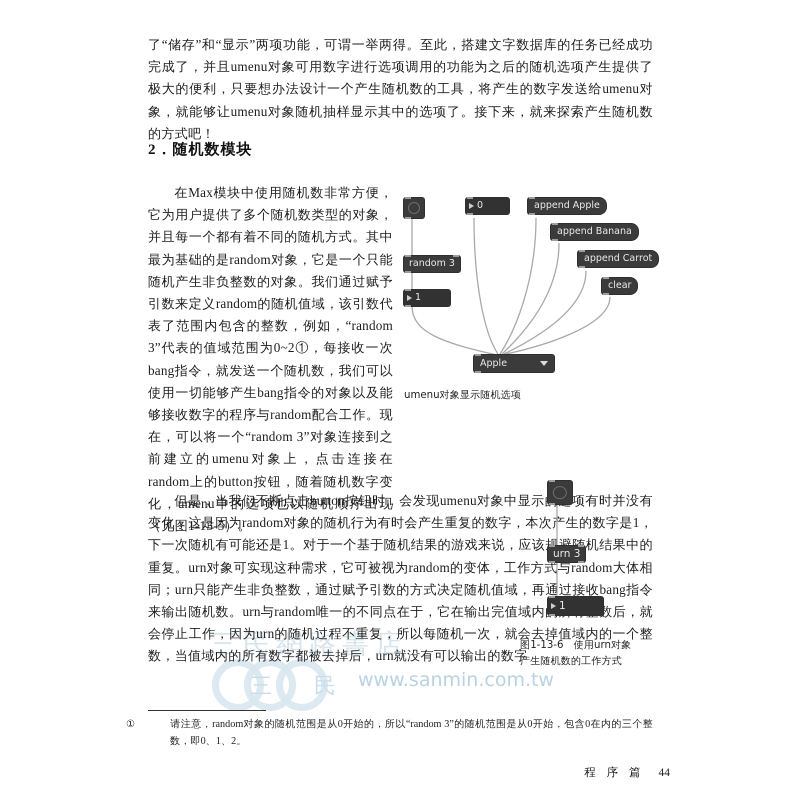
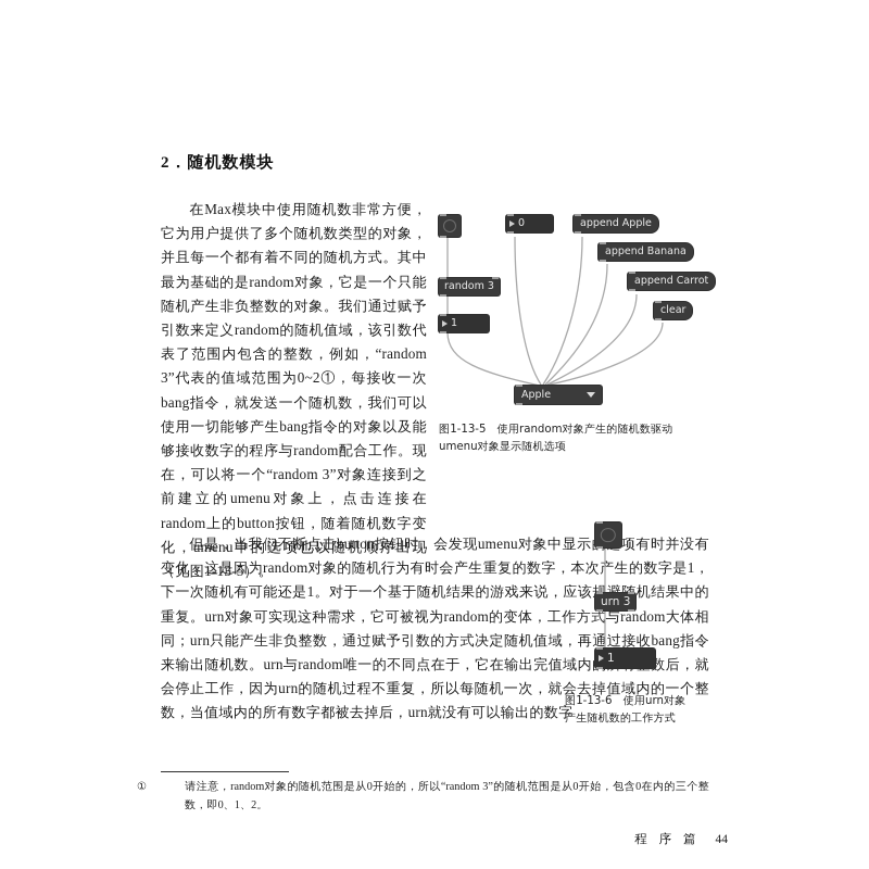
- 三
- 民
- 三民網路書店
- www.sanmin.com.tw
- 了“储存”和“显示”两项功能，可谓一举两得。至此，搭建文字数据库的任务已经成功完成了，并且umenu对象可用数字进行选项调用的功能为之后的随机选项产生提供了极大的便利，只要想办法设计一个产生随机数的工具，将产生的数字发送给umenu对象，就能够让umenu对象随机抽样显示其中的选项了。接下来，就来探索产生随机数的方式吧！
  2．随机数模块
  在Max模块中使用随机数非常方便，它为用户提供了多个随机数类型的对象，并且每一个都有着不同的随机方式。其中最为基础的是random对象，它是一个只能随机产生非负整数的对象。我们通过赋予引数来定义random的随机值域，该引数代表了范围内包含的整数，例如，“random 3”代表的值域范围为0~2①，每接收一次bang指令，就发送一个随机数，我们可以使用一切能够产生bang指令的对象以及能够接收数字的程序与random配合工作。现在，可以将一个“random 3”对象连接到之前建立的umenu对象上，点击连接在random上的button按钮，随着随机数字变化，umenu中的选项也以随机顺序出现（见图1-13-5）。
  random 3
  1
  0
  append Apple
  append Banana
  append Carrot
  clear
  Apple
+ 图1-13-5 使用random对象产生的随机数驱动
  umenu对象显示随机选项
  urn 3
  1
  图1-13-6 使用urn对象
  产生随机数的工作方式
  但是，当我们不断点击button按钮时，会发现umenu对象中显示项有时并没有变化，这是因为random对象的随机行为有时会产生重复的数字，本次产生的数字是1，下一次随机有可能还是1。对于一个基于随机结果的游戏来说，应该避机结果中的重复。urn对象可实现这种需求，它可被视为random的变体，工作方式与random大体相同；urn只能产生非负整数，通过赋予引数的方式决定随机值域，再通过接收bang指令来输出随机数。urn与random唯一的不同点在于，它在输出完值域内数后，就会停止工作，因为urn的随机过程不重复，所以每随机一次，就会去掉值域内的一个整数，当值域内的所有数字都被去掉后，urn就没有可以输出的数字
  ① 请注意，random对象的随机范围是从0开始的，所以“random 3”的随机范围是从0开始，包含0在内的三个整数，即0、1、2。
  程 序 篇 44
